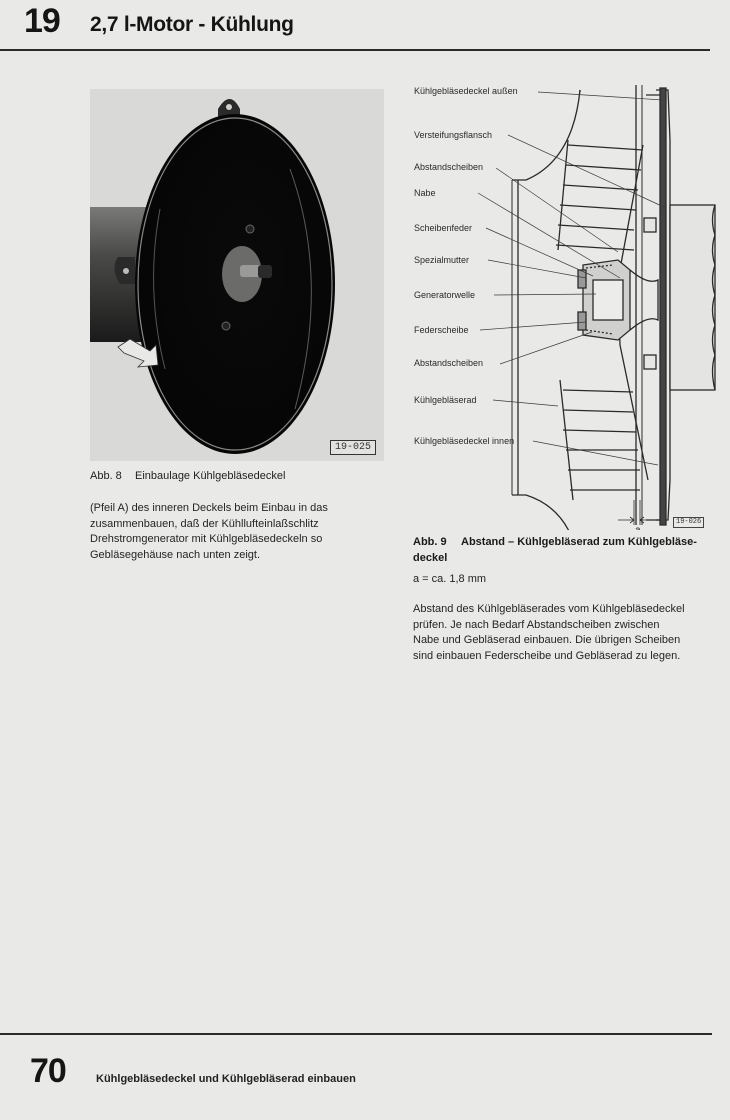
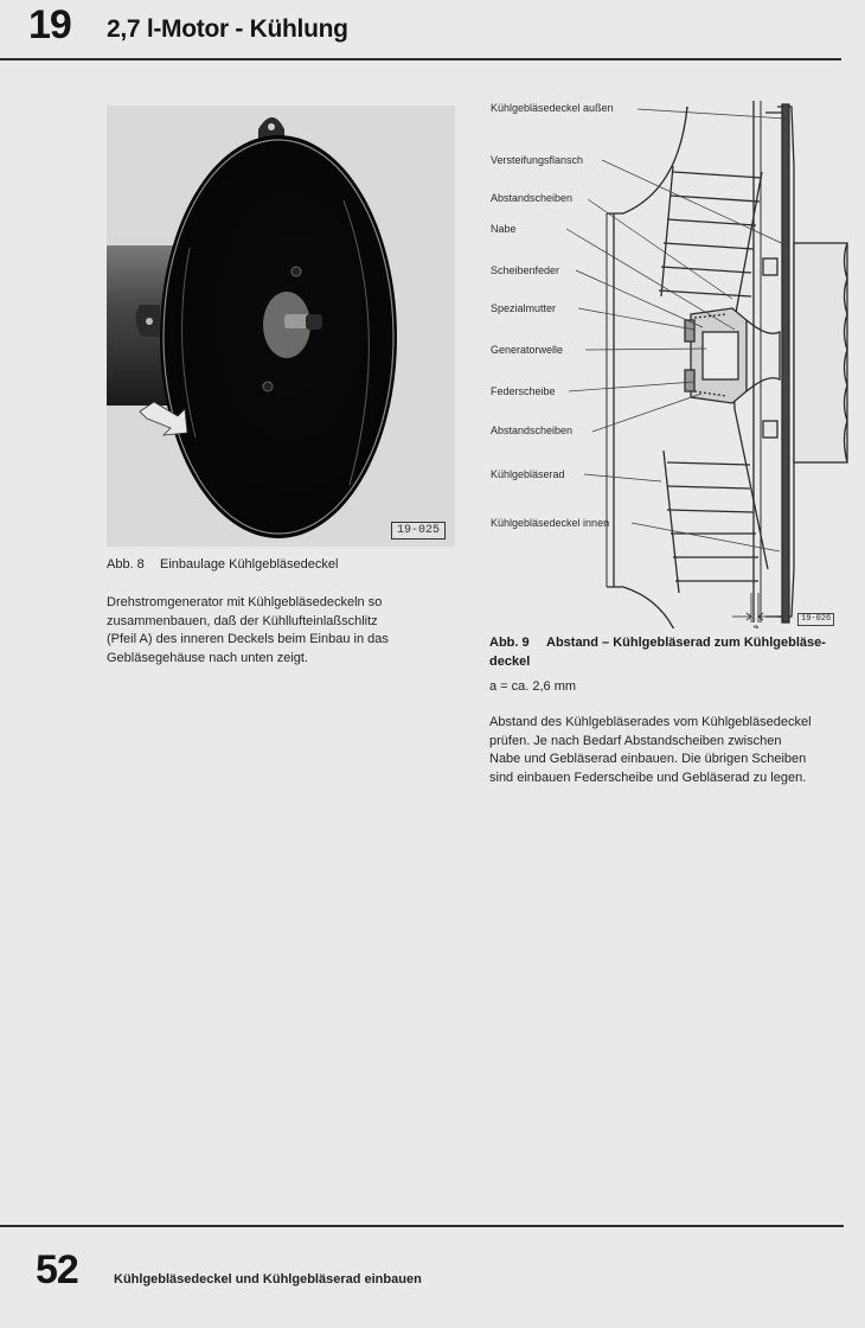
  19
  2,7 l-Motor - Kühlung
  19-025
  Abb. 8 Einbaulage Kühlgebläsedeckel
- (Pfeil A) des inneren Deckels beim Einbau in das
+ Drehstromgenerator mit Kühlgebläsedeckeln so
  zusammenbauen, daß der Kühllufteinlaßschlitz
- Drehstromgenerator mit Kühlgebläsedeckeln so
+ (Pfeil A) des inneren Deckels beim Einbau in das
  Gebläsegehäuse nach unten zeigt.
  Kühlgebläsedeckel außen
  Versteifungsflansch
  Abstandscheiben
  Nabe
  Scheibenfeder
  Spezialmutter
  Generatorwelle
  Federscheibe
  Abstandscheiben
  Kühlgebläserad
  Kühlgebläsedeckel innen
  19-026
  Abb. 9 Abstand – Kühlgebläserad zum Kühlgebläse-deckel
- a = ca. 1,8 mm
+ a = ca. 2,6 mm
  Abstand des Kühlgebläserades vom Kühlgebläsedeckel
  prüfen. Je nach Bedarf Abstandscheiben zwischen
  Nabe und Gebläserad einbauen. Die übrigen Scheiben
  sind einbauen Federscheibe und Gebläserad zu legen.
- 70
+ 52
  Kühlgebläsedeckel und Kühlgebläserad einbauen
